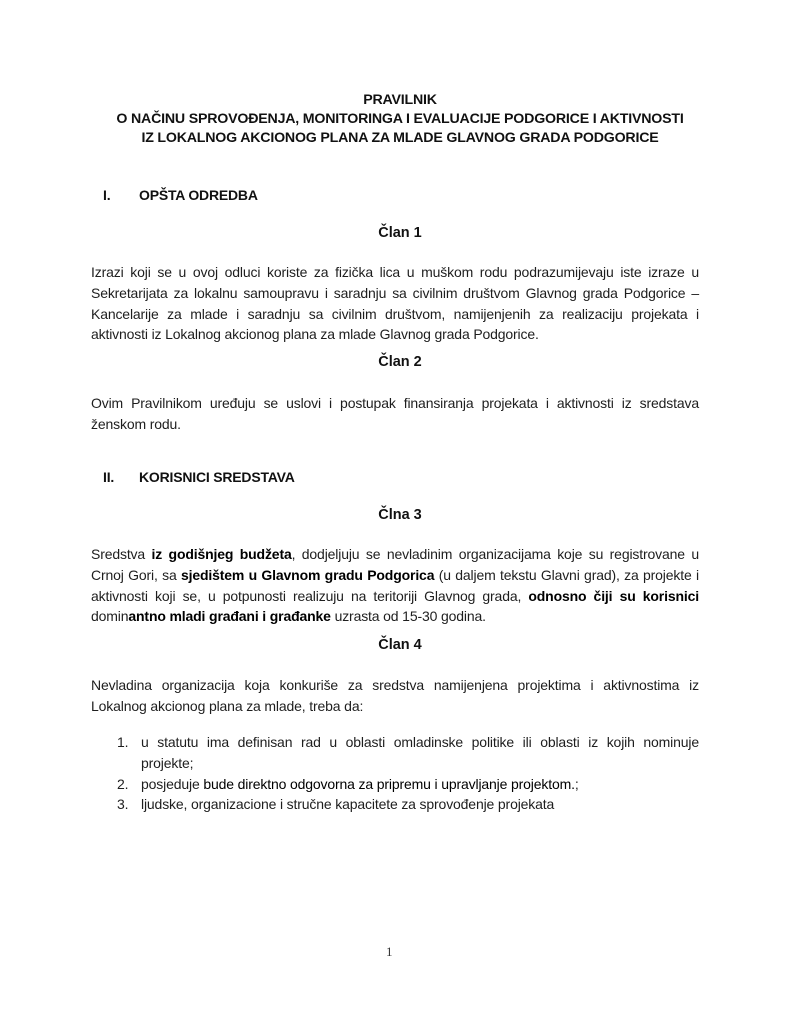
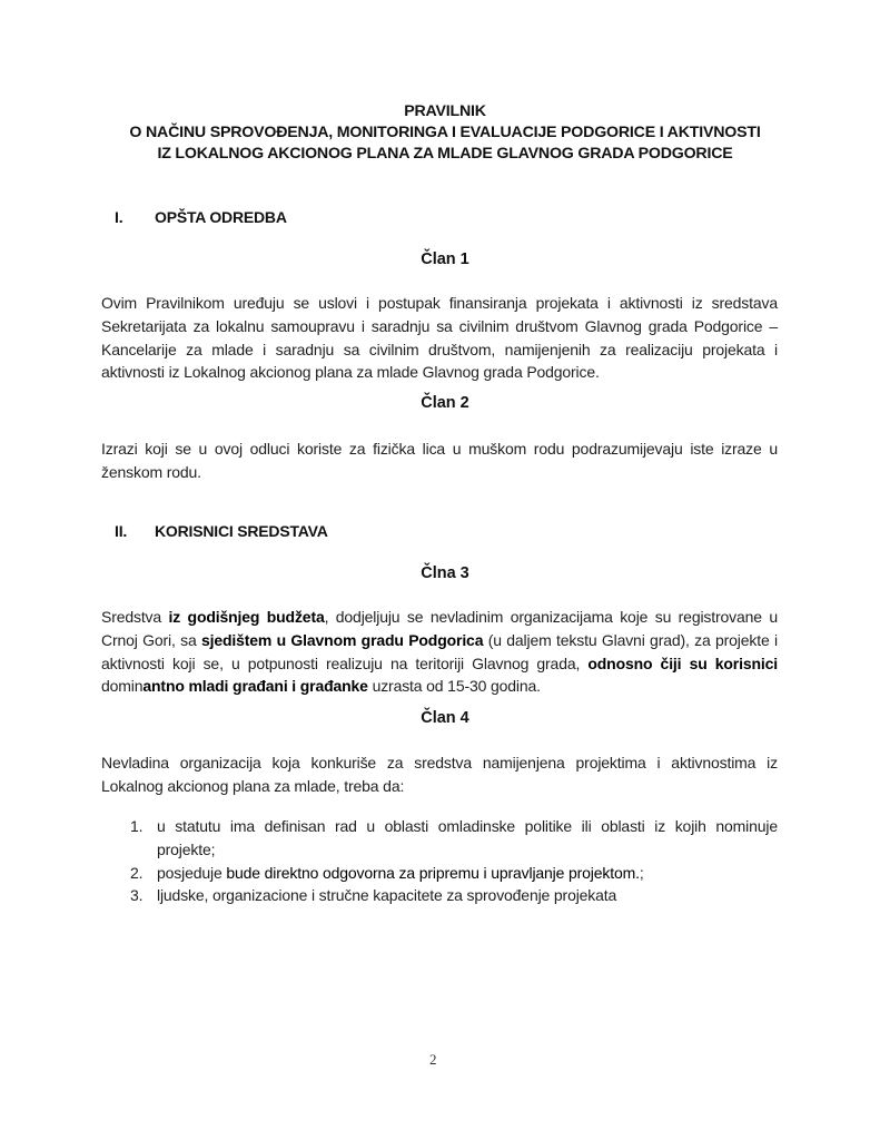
  PRAVILNIK
  O NAČINU SPROVOĐENJA, MONITORINGA I EVALUACIJE PODGORICE I AKTIVNOSTI
  IZ LOKALNOG AKCIONOG PLANA ZA MLADE GLAVNOG GRADA PODGORICE
  I. OPŠTA ODREDBA
  Član 1
- Izrazi koji se u ovoj odluci koriste za fizička lica u muškom rodu podrazumijevaju iste izraze u
+ Ovim Pravilnikom uređuju se uslovi i postupak finansiranja projekata i aktivnosti iz sredstava
  Sekretarijata za lokalnu samoupravu i saradnju sa civilnim društvom Glavnog grada Podgorice –
  Kancelarije za mlade i saradnju sa civilnim društvom, namijenjenih za realizaciju projekata i
  aktivnosti iz Lokalnog akcionog plana za mlade Glavnog grada Podgorice.
  Član 2
- Ovim Pravilnikom uređuju se uslovi i postupak finansiranja projekata i aktivnosti iz sredstava
+ Izrazi koji se u ovoj odluci koriste za fizička lica u muškom rodu podrazumijevaju iste izraze u
  ženskom rodu.
  II. KORISNICI SREDSTAVA
  Člna 3
  Sredstva iz godišnjeg budžeta, dodjeljuju se nevladinim organizacijama koje su registrovane u
  Crnoj Gori, sa sjedištem u Glavnom gradu Podgorica (u daljem tekstu Glavni grad), za projekte i
  aktivnosti koji se, u potpunosti realizuju na teritoriji Glavnog grada, odnosno čiji su korisnici
  dominantno mladi građani i građanke uzrasta od 15-30 godina.
  Član 4
  Nevladina organizacija koja konkuriše za sredstva namijenjena projektima i aktivnostima iz
  Lokalnog akcionog plana za mlade, treba da:
  1.
  u statutu ima definisan rad u oblasti omladinske politike ili oblasti iz kojih nominuje
  projekte;
  2.
  posjeduje bude direktno odgovorna za pripremu i upravljanje projektom.;
  3.
  ljudske, organizacione i stručne kapacitete za sprovođenje projekata
- 1
+ 2
